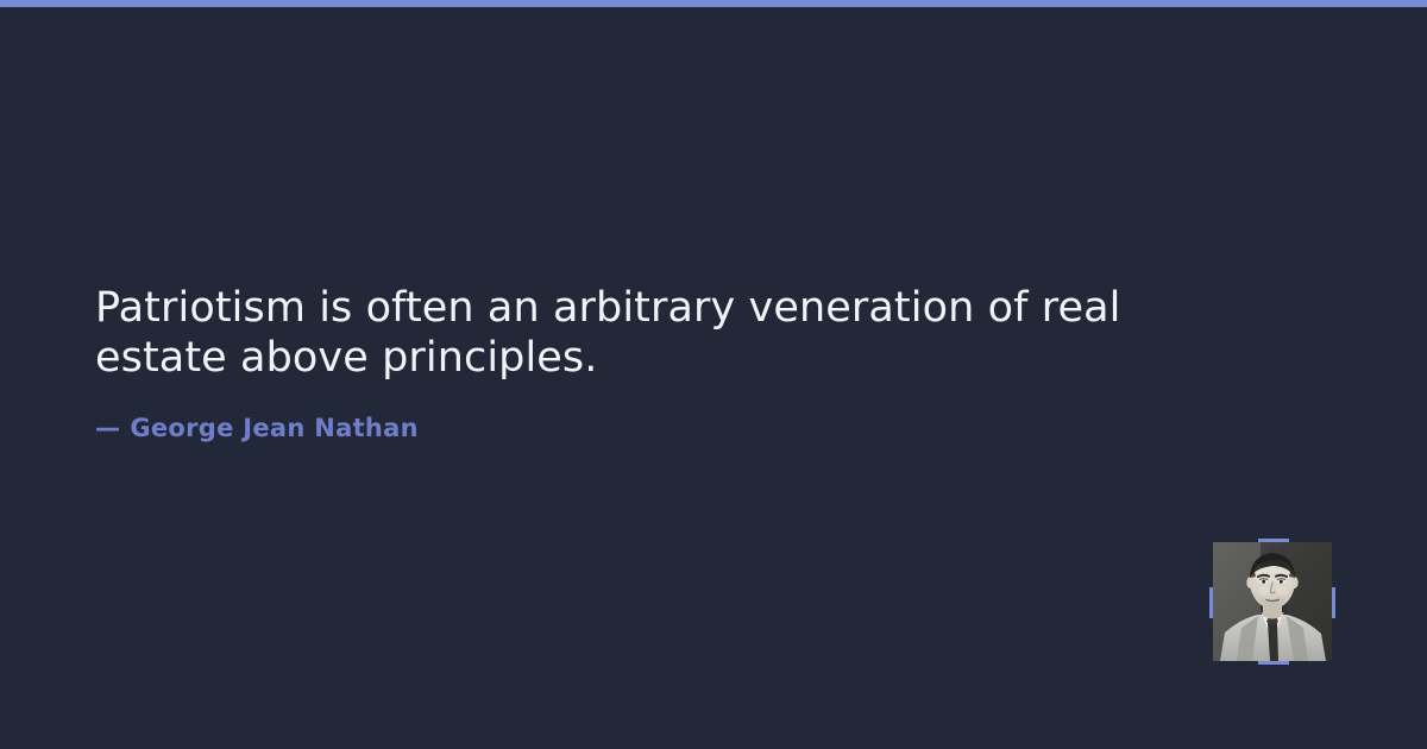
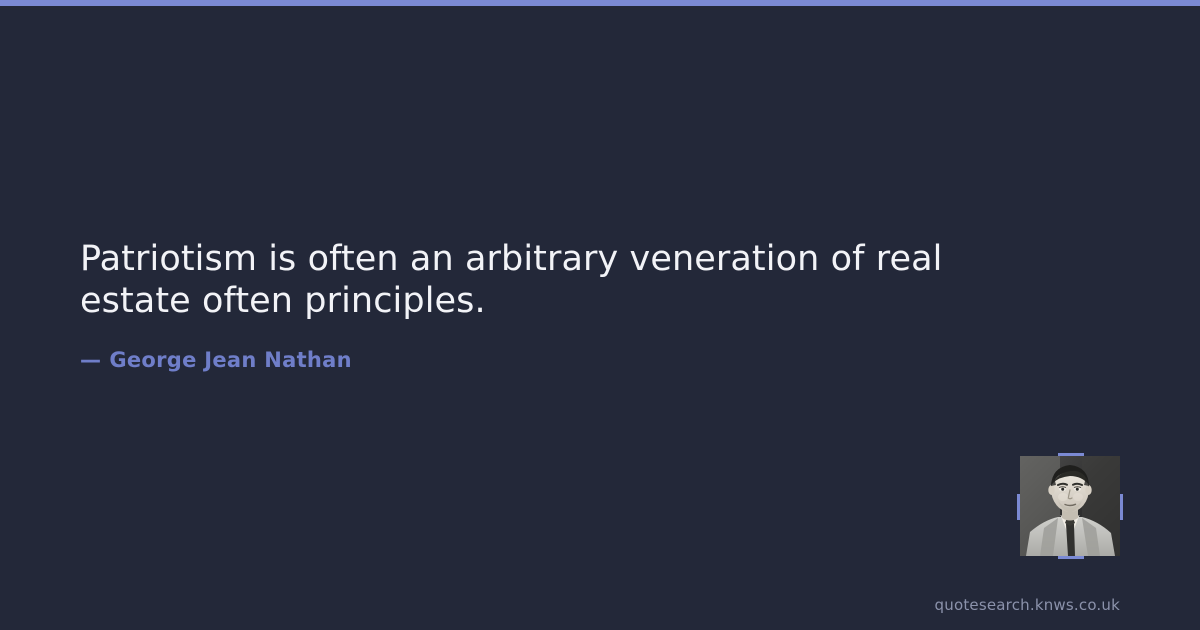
- Patriotism is often an arbitrary veneration of real estate above principles.
+ Patriotism is often an arbitrary veneration of real estate often principles.
  — George Jean Nathan
+ quotesearch.knws.co.uk
